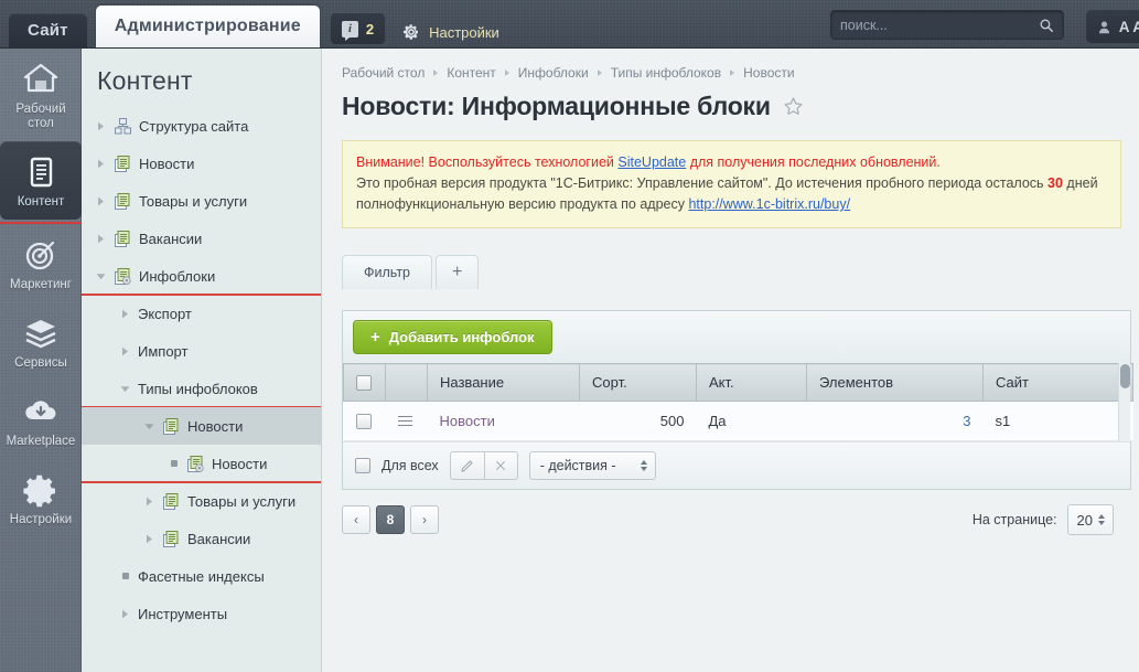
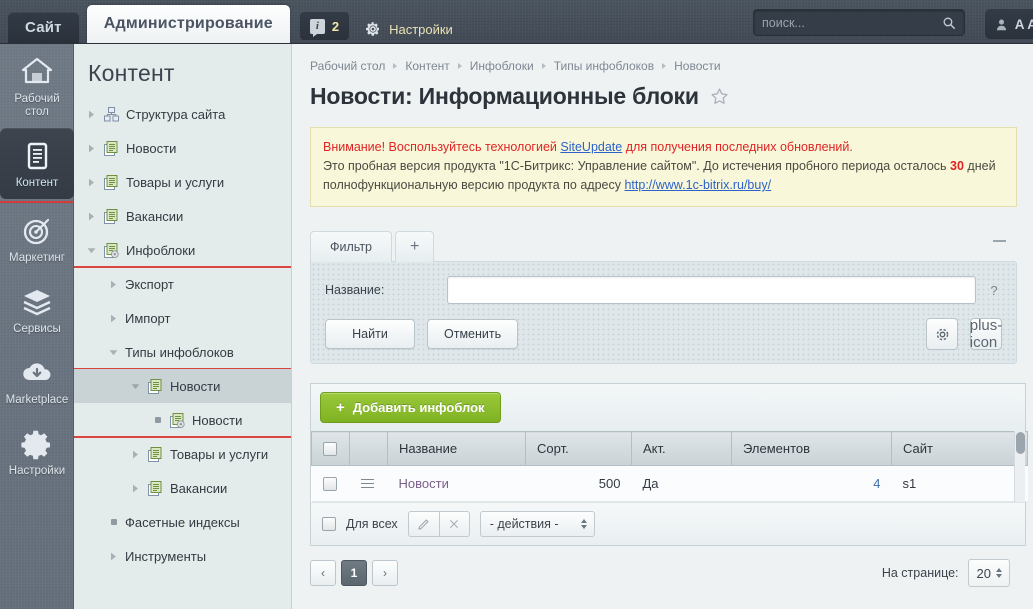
  Сайт
  Администрирование
  i
  2
  Настройки
  поиск...
  A A
  Рабочий стол
  Контент
  Маркетинг
  Сервисы
  Marketplace
  Настройки
  Контент
  Структура сайта
  Новости
  Товары и услуги
  Вакансии
  Инфоблоки
  Экспорт
  Импорт
  Типы инфоблоков
  Новости
  Новости
  Товары и услуги
  Вакансии
  Фасетные индексы
  Инструменты
  Рабочий стол
  Контент
  Инфоблоки
  Типы инфоблоков
  Новости
  Новости: Информационные блоки
  Внимание! Воспользуйтесь технологией SiteUpdate для получения последних обновлений.
  Это пробная версия продукта "1С-Битрикс: Управление сайтом". До истечения пробного периода осталось 30 дней
  полнофункциональную версию продукта по адресу http://www.1c-bitrix.ru/buy/
  Фильтр
  +
+ Название:
+ ?
+ Найти
+ Отменить
+ plus-icon
  +
  Добавить инфоблок
  		Название	Сорт.	Акт.	Элементов	Сайт
- 		Новости	500	Да	3	s1
+ 		Новости	500	Да	4	s1
  Для всех
  - действия -
  ‹
- 8
+ 1
  ›
  На странице:
  20
